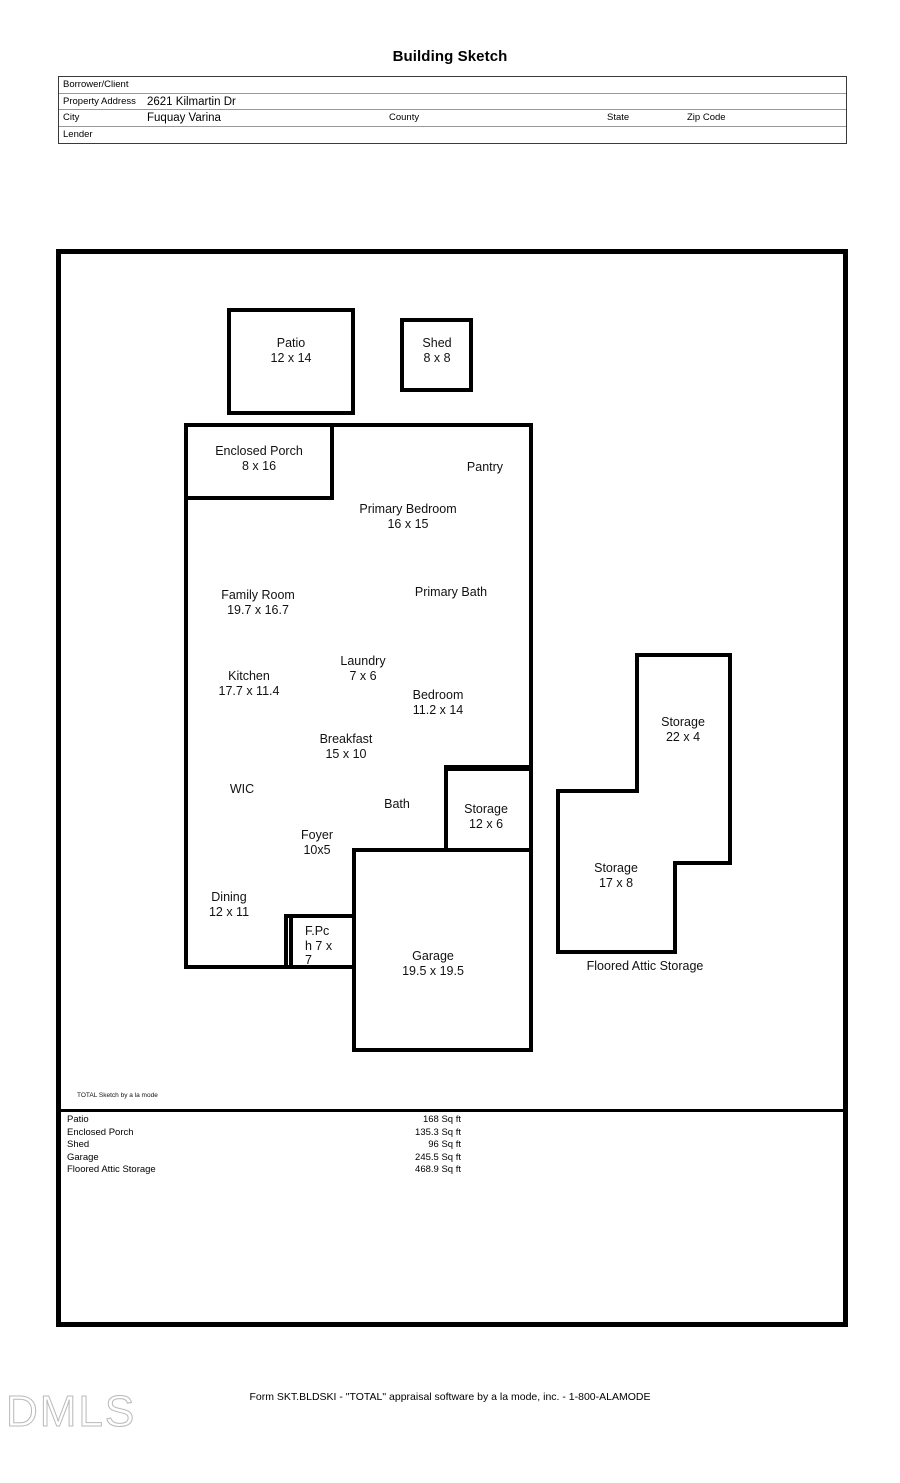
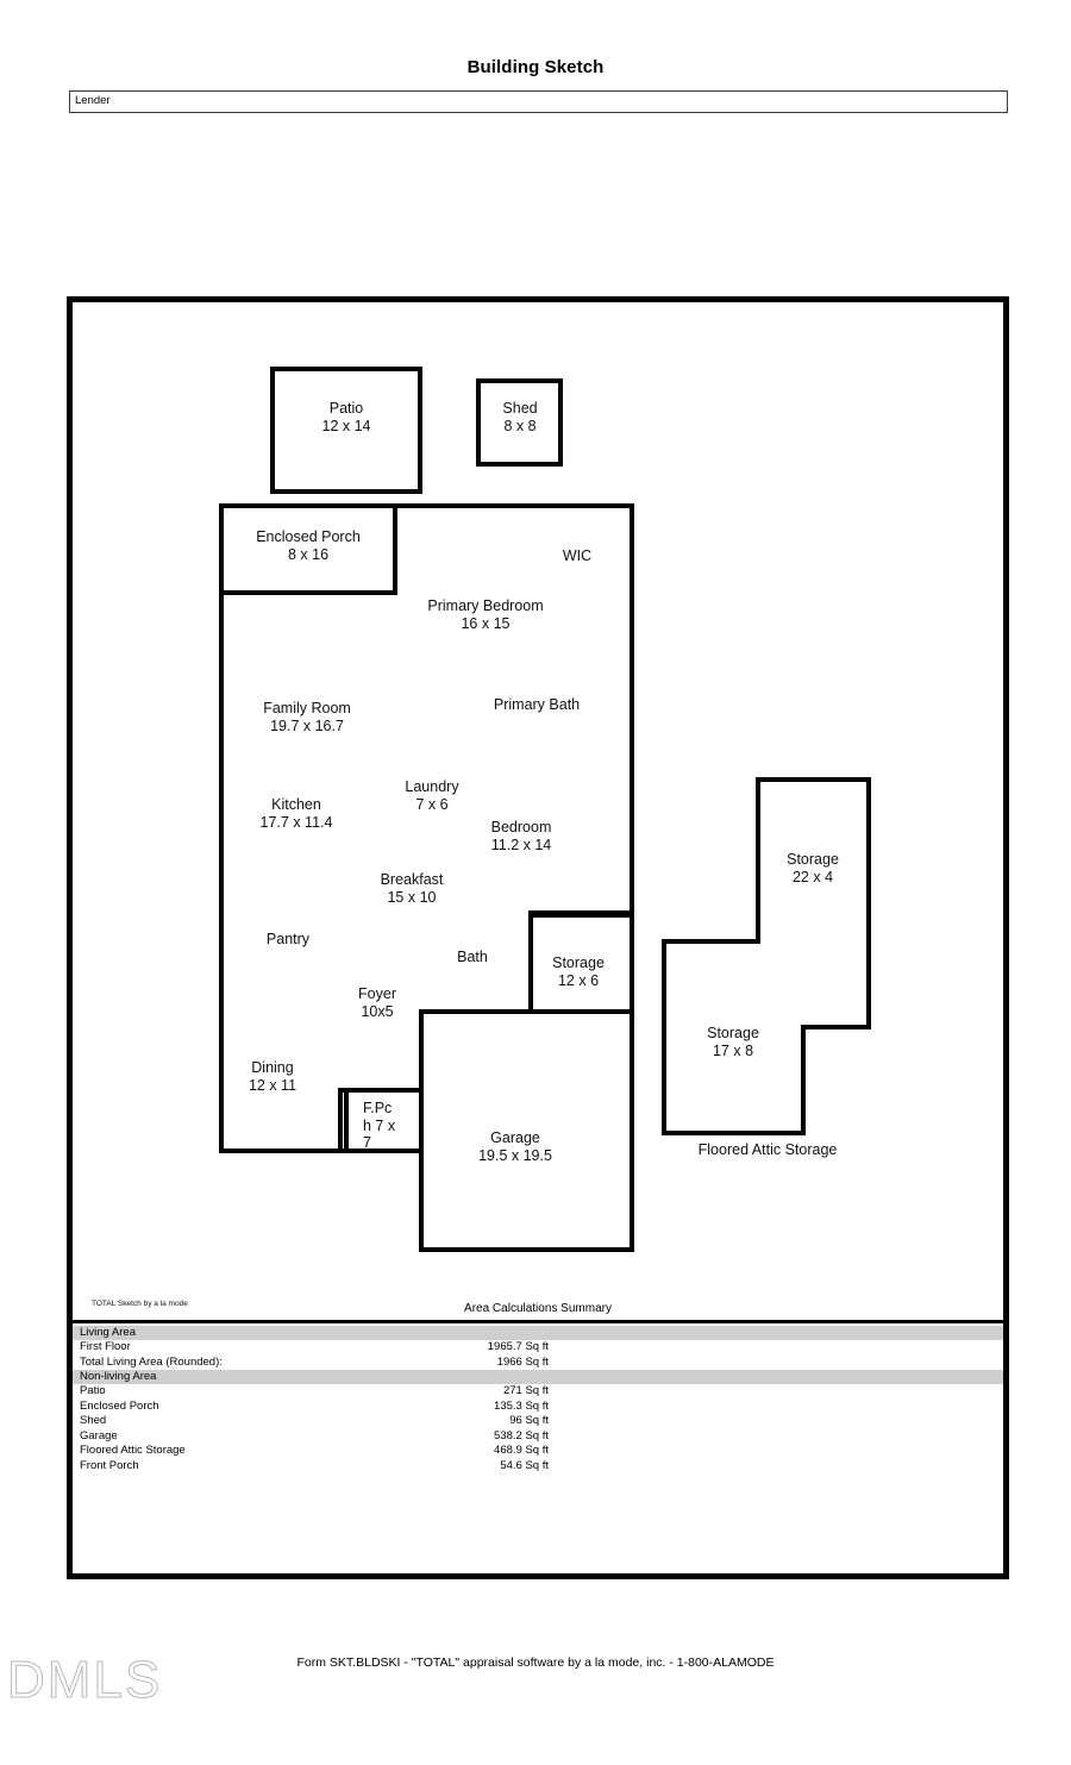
  Building Sketch
- Borrower/Client
- Property Address
- 2621 Kilmartin Dr
- City
- Fuquay Varina
- County
- State
- Zip Code
  Lender
  Patio
  12 x 14
  Shed
  8 x 8
  Enclosed Porch
  8 x 16
- Pantry
+ WIC
  Primary Bedroom
  16 x 15
  Primary Bath
  Family Room
  19.7 x 16.7
  Laundry
  7 x 6
  Kitchen
  17.7 x 11.4
  Bedroom
  11.2 x 14
  Breakfast
  15 x 10
- WIC
+ Pantry
  Bath
  Storage
  12 x 6
  Foyer
  10x5
  Dining
  12 x 11
  F.Pc
  h 7 x
  7
  Garage
  19.5 x 19.5
  Storage
  22 x 4
  Storage
  17 x 8
  Floored Attic Storage
+ Area Calculations Summary
+ Living Area
+ First Floor
+ 1965.7 Sq ft
+ Total Living Area (Rounded):
+ 1966 Sq ft
+ Non-living Area
  Patio
- 168 Sq ft
+ 271 Sq ft
  Enclosed Porch
  135.3 Sq ft
  Shed
  96 Sq ft
  Garage
- 245.5 Sq ft
+ 538.2 Sq ft
  Floored Attic Storage
  468.9 Sq ft
+ Front Porch
+ 54.6 Sq ft
  DMLS
  Form SKT.BLDSKI - "TOTAL" appraisal software by a la mode, inc. - 1-800-ALAMODE
